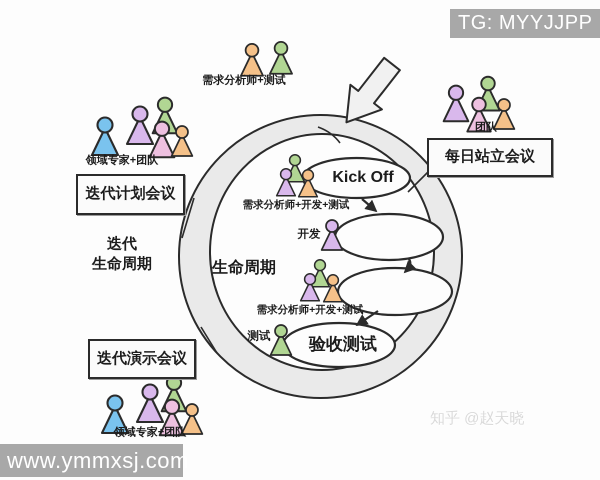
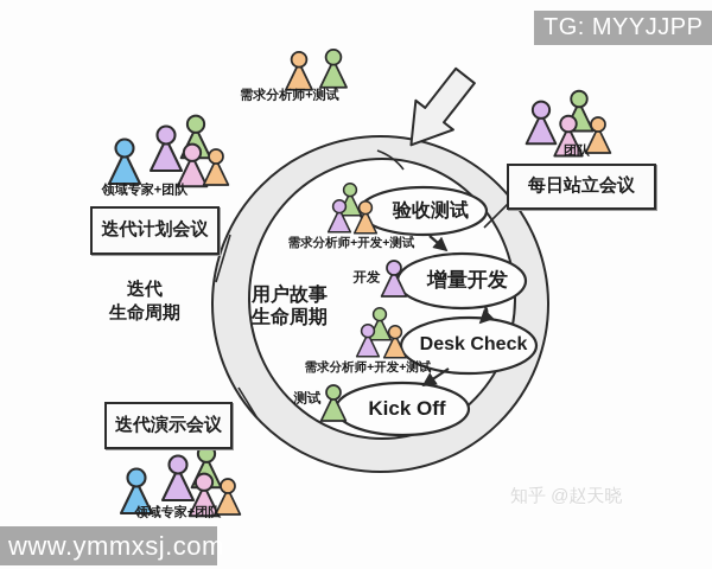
  迭代计划会议
  每日站立会议
  迭代演示会议
  需求分析师+测试
  领域专家+团队
  团队
  领域专家+团队
  迭代
  生命周期
+ 用户故事
  生命周期
- Kick Off
+ 验收测试
+ 增量开发
+ Desk Check
- 验收测试
+ Kick Off
  需求分析师+开发+测试
  需求分析师+开发+测试
  开发
  测试
  TG: MYYJJPP
  www.ymmxsj.com
  知乎 @赵天晓
